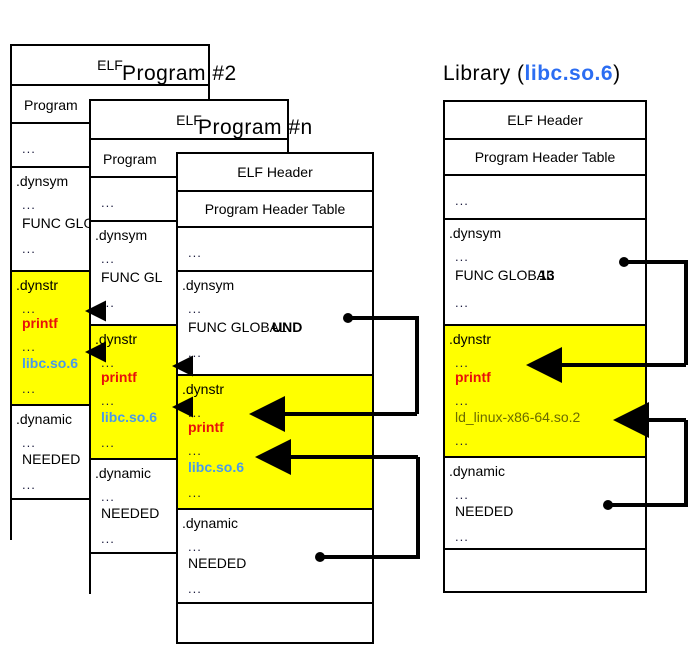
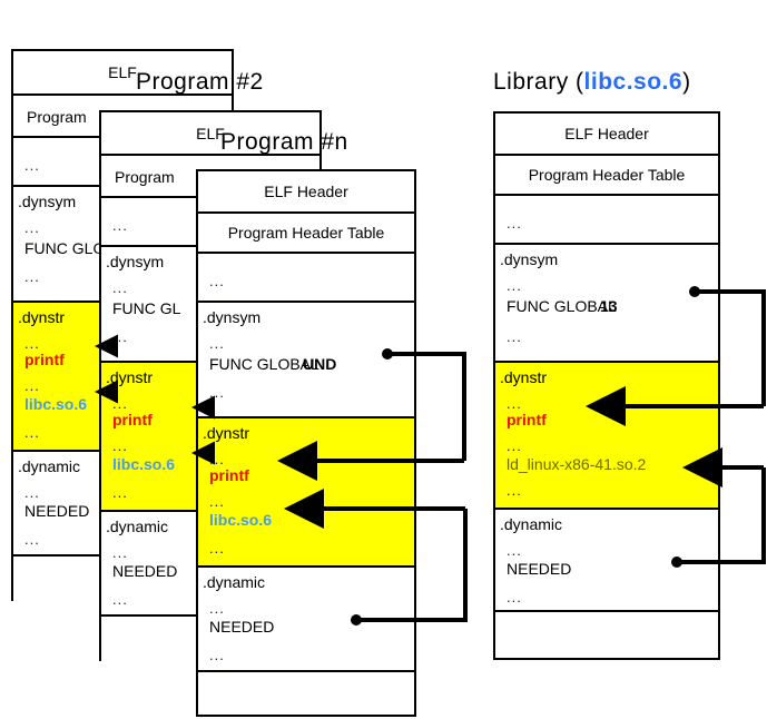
  ELF
  Program
  ...
  .dynsym
  ...
  FUNC GL
  ...
  .dynstr
  ...
  printf
  ...
  libc.so.6
  ...
  .dynamic
  ...
  NEEDED
  ...
  Program #2
  ELF
  Program
  ...
  .dynsym
  ...
  FUNC GL
  ...
  .dynstr
  ...
  printf
  ...
  libc.so.6
  ...
  .dynamic
  ...
  NEEDED
  ...
  Program #n
  ELF Header
  Program Header Table
  ...
  .dynsym
  ...
  FUNC GLOBAL
  UND
  ...
  .dynstr
  ...
  printf
  ...
  libc.so.6
  ...
  .dynamic
  ...
  NEEDED
  ...
  Library (libc.so.6)
  ELF Header
  Program Header Table
  ...
  .dynsym
  ...
  FUNC GLOBAL
  13
  ...
  .dynstr
  ...
  printf
  ...
- ld_linux-x86-64.so.2
+ ld_linux-x86-41.so.2
  ...
  .dynamic
  ...
  NEEDED
  ...
